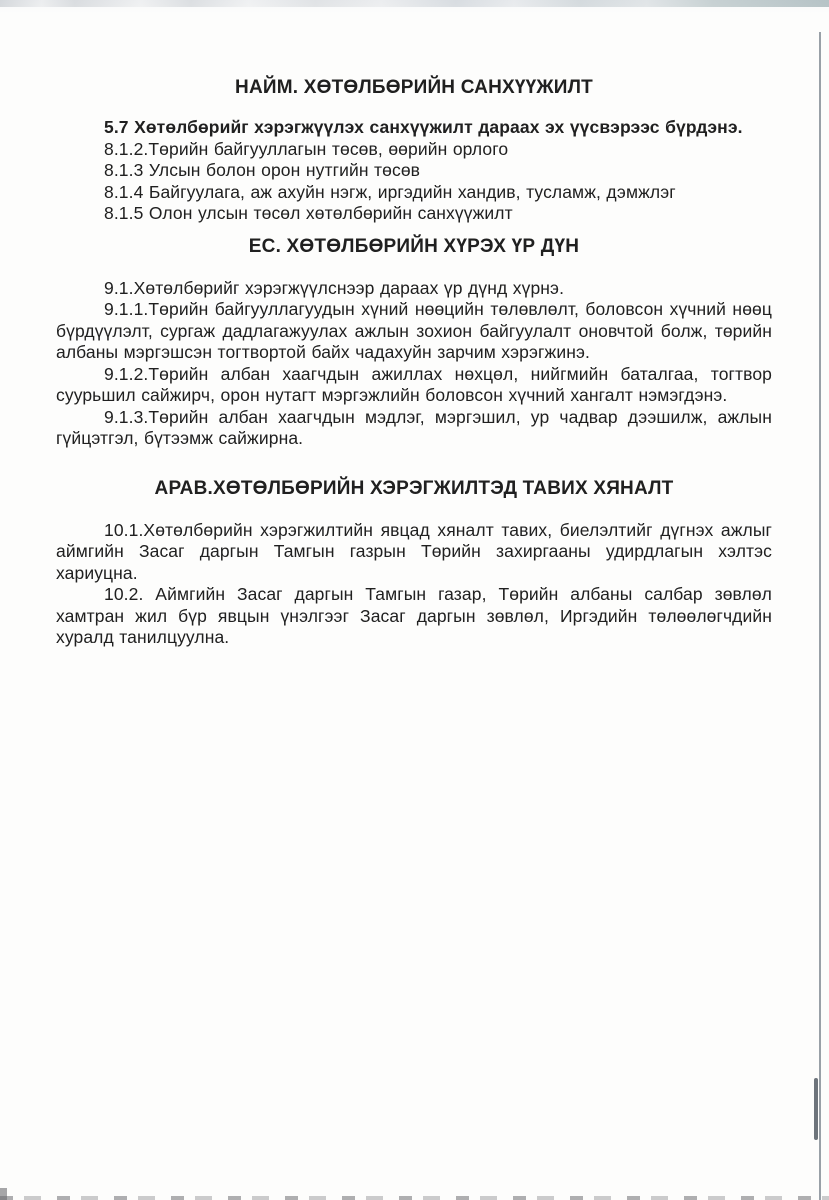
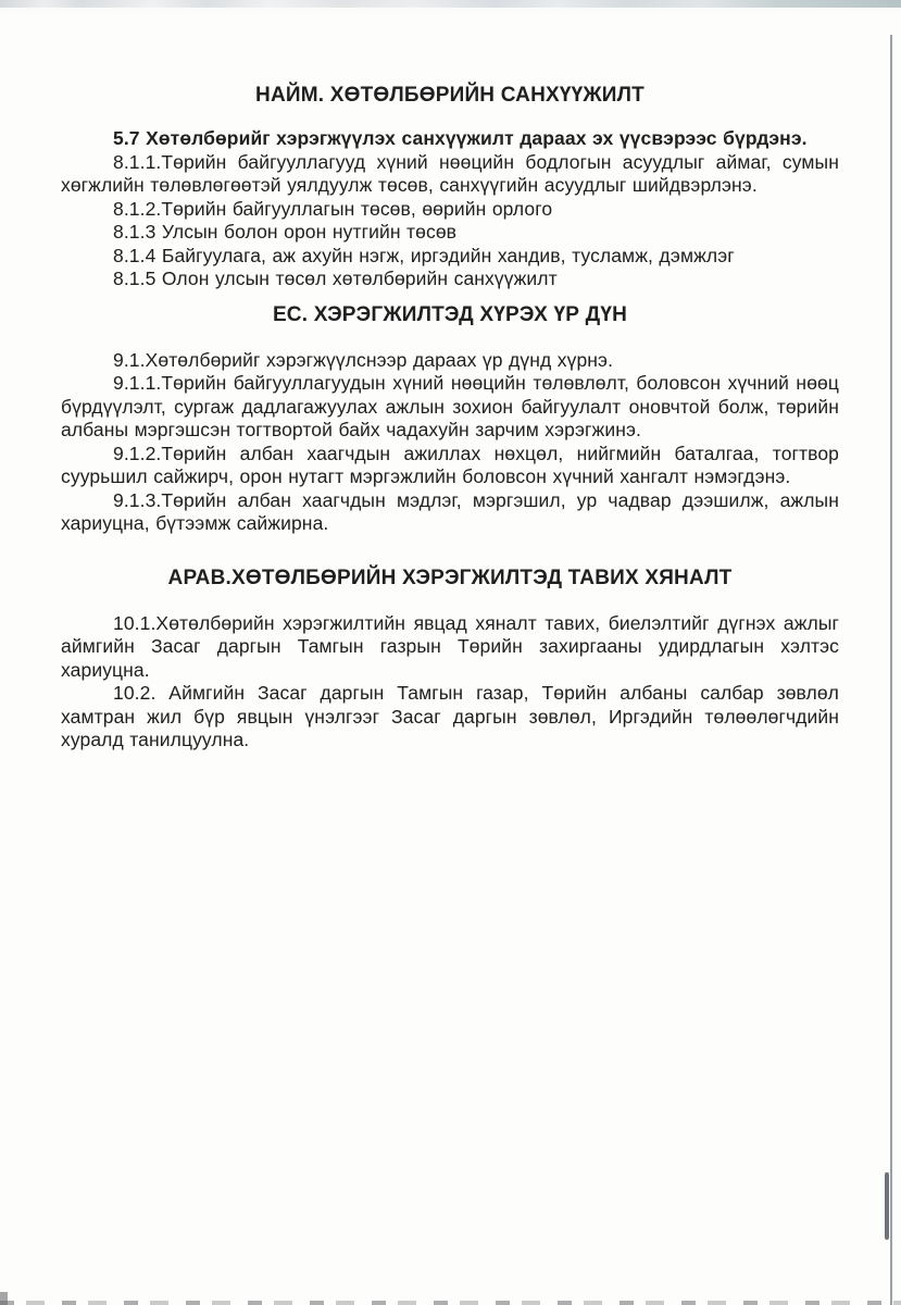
  НАЙМ. ХӨТӨЛБӨРИЙН САНХҮҮЖИЛТ
  5.7 Хөтөлбөрийг хэрэгжүүлэх санхүүжилт дараах эх үүсвэрээс бүрдэнэ.
+ 8.1.1.Төрийн байгууллагууд хүний нөөцийн бодлогын асуудлыг аймаг, сумын хөгжлийн төлөвлөгөөтэй уялдуулж төсөв, санхүүгийн асуудлыг шийдвэрлэнэ.
  8.1.2.Төрийн байгууллагын төсөв, өөрийн орлого
  8.1.3 Улсын болон орон нутгийн төсөв
  8.1.4 Байгуулага, аж ахуйн нэгж, иргэдийн хандив, тусламж, дэмжлэг
  8.1.5 Олон улсын төсөл хөтөлбөрийн санхүүжилт
- ЕС. ХӨТӨЛБӨРИЙН ХҮРЭХ ҮР ДҮН
+ ЕС. ХЭРЭГЖИЛТЭД ХҮРЭХ ҮР ДҮН
  9.1.Хөтөлбөрийг хэрэгжүүлснээр дараах үр дүнд хүрнэ.
  9.1.1.Төрийн байгууллагуудын хүний нөөцийн төлөвлөлт, боловсон хүчний нөөц бүрдүүлэлт, сургаж дадлагажуулах ажлын зохион байгуулалт оновчтой болж, төрийн албаны мэргэшсэн тогтвортой байх чадахуйн зарчим хэрэгжинэ.
  9.1.2.Төрийн албан хаагчдын ажиллах нөхцөл, нийгмийн баталгаа, тогтвор суурьшил сайжирч, орон нутагт мэргэжлийн боловсон хүчний хангалт нэмэгдэнэ.
- 9.1.3.Төрийн албан хаагчдын мэдлэг, мэргэшил, ур чадвар дээшилж, ажлын гүйцэтгэл, бүтээмж сайжирна.
+ 9.1.3.Төрийн албан хаагчдын мэдлэг, мэргэшил, ур чадвар дээшилж, ажлын хариуцна, бүтээмж сайжирна.
  АРАВ.ХӨТӨЛБӨРИЙН ХЭРЭГЖИЛТЭД ТАВИХ ХЯНАЛТ
  10.1.Хөтөлбөрийн хэрэгжилтийн явцад хяналт тавих, биелэлтийг дүгнэх ажлыг аймгийн Засаг даргын Тамгын газрын Төрийн захиргааны удирдлагын хэлтэс хариуцна.
  10.2. Аймгийн Засаг даргын Тамгын газар, Төрийн албаны салбар зөвлөл хамтран жил бүр явцын үнэлгээг Засаг даргын зөвлөл, Иргэдийн төлөөлөгчдийн хуралд танилцуулна.
